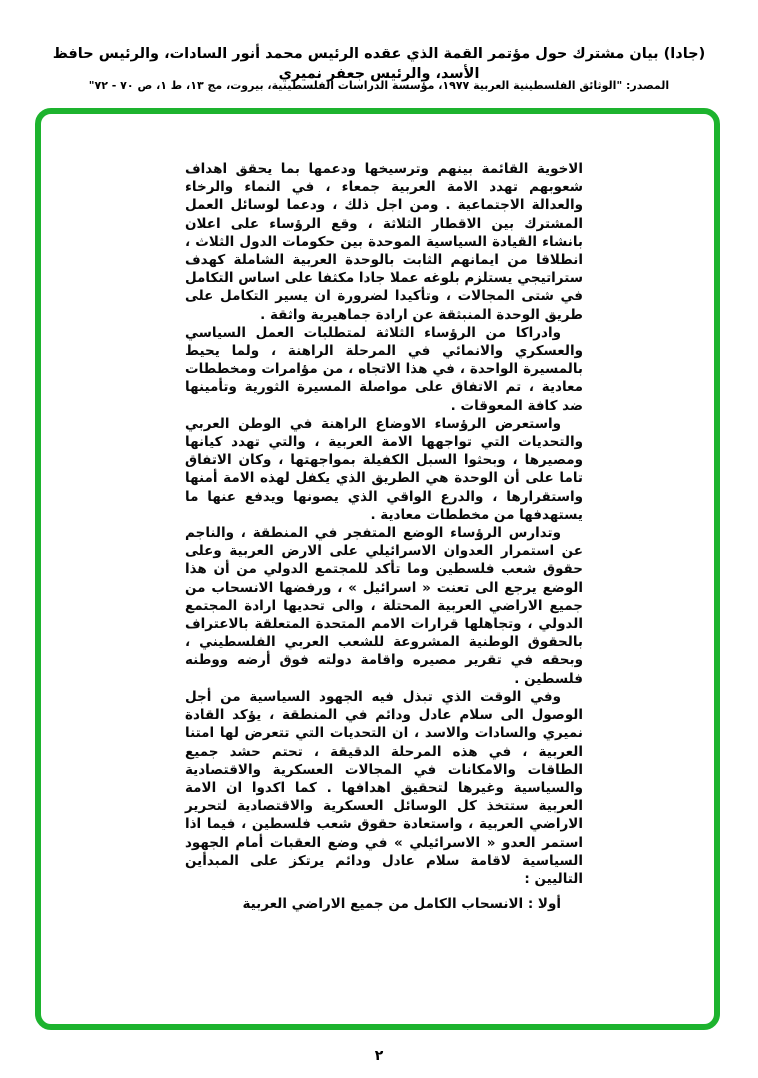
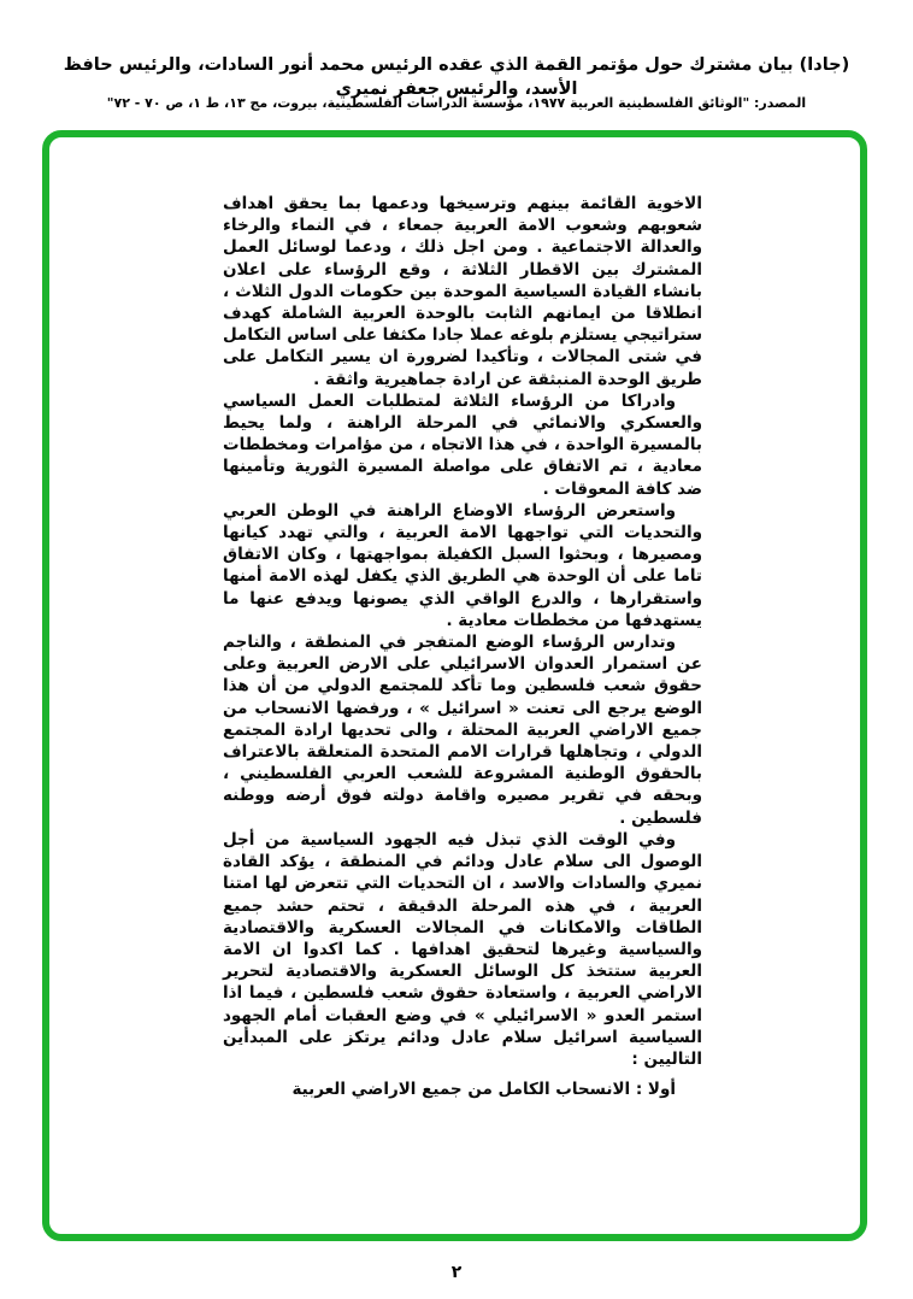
  (جادا) بيان مشترك حول مؤتمر القمة الذي عقده الرئيس محمد أنور السادات، والرئيس حافظ الأسد، والرئيس جعفر نميري
  المصدر: "الوثائق الفلسطينية العربية ١٩٧٧، مؤسسة الدراسات الفلسطينية، بيروت، مج ١٣، ط ١، ص ٧٠ - ٧٢"
- الاخوية القائمة بينهم وترسيخها ودعمها بما يحقق اهداف شعوبهم تهدد الامة العربية جمعاء ، في النماء والرخاء والعدالة الاجتماعية . ومن اجل ذلك ، ودعما لوسائل العمل المشترك بين الاقطار الثلاثة ، وقع الرؤساء على اعلان بانشاء القيادة السياسية الموحدة بين حكومات الدول الثلاث ، انطلاقا من ايمانهم الثابت بالوحدة العربية الشاملة كهدف ستراتيجي يستلزم بلوغه عملا جادا مكثفا على اساس التكامل في شتى المجالات ، وتأكيدا لضرورة ان يسير التكامل على طريق الوحدة المنبثقة عن ارادة جماهيرية واثقة .
+ الاخوية القائمة بينهم وترسيخها ودعمها بما يحقق اهداف شعوبهم وشعوب الامة العربية جمعاء ، في النماء والرخاء والعدالة الاجتماعية . ومن اجل ذلك ، ودعما لوسائل العمل المشترك بين الاقطار الثلاثة ، وقع الرؤساء على اعلان بانشاء القيادة السياسية الموحدة بين حكومات الدول الثلاث ، انطلاقا من ايمانهم الثابت بالوحدة العربية الشاملة كهدف ستراتيجي يستلزم بلوغه عملا جادا مكثفا على اساس التكامل في شتى المجالات ، وتأكيدا لضرورة ان يسير التكامل على طريق الوحدة المنبثقة عن ارادة جماهيرية واثقة .
  وادراكا من الرؤساء الثلاثة لمتطلبات العمل السياسي والعسكري والانمائي في المرحلة الراهنة ، ولما يحيط بالمسيرة الواحدة ، في هذا الاتجاه ، من مؤامرات ومخططات معادية ، تم الاتفاق على مواصلة المسيرة الثورية وتأمينها ضد كافة المعوقات .
  واستعرض الرؤساء الاوضاع الراهنة في الوطن العربي والتحديات التي تواجهها الامة العربية ، والتي تهدد كيانها ومصيرها ، وبحثوا السبل الكفيلة بمواجهتها ، وكان الاتفاق تاما على أن الوحدة هي الطريق الذي يكفل لهذه الامة أمنها واستقرارها ، والدرع الواقي الذي يصونها ويدفع عنها ما يستهدفها من مخططات معادية .
  وتدارس الرؤساء الوضع المتفجر في المنطقة ، والناجم عن استمرار العدوان الاسرائيلي على الارض العربية وعلى حقوق شعب فلسطين وما تأكد للمجتمع الدولي من أن هذا الوضع يرجع الى تعنت « اسرائيل » ، ورفضها الانسحاب من جميع الاراضي العربية المحتلة ، والى تحديها ارادة المجتمع الدولي ، وتجاهلها قرارات الامم المتحدة المتعلقة بالاعتراف بالحقوق الوطنية المشروعة للشعب العربي الفلسطيني ، وبحقه في تقرير مصيره واقامة دولته فوق أرضه ووطنه فلسطين .
- وفي الوقت الذي تبذل فيه الجهود السياسية من أجل الوصول الى سلام عادل ودائم في المنطقة ، يؤكد القادة نميري والسادات والاسد ، ان التحديات التي تتعرض لها امتنا العربية ، في هذه المرحلة الدقيقة ، تحتم حشد جميع الطاقات والامكانات في المجالات العسكرية والاقتصادية والسياسية وغيرها لتحقيق اهدافها . كما اكدوا ان الامة العربية ستتخذ كل الوسائل العسكرية والاقتصادية لتحرير الاراضي العربية ، واستعادة حقوق شعب فلسطين ، فيما اذا استمر العدو « الاسرائيلي » في وضع العقبات أمام الجهود السياسية لاقامة سلام عادل ودائم يرتكز على المبدأين التاليين :
+ وفي الوقت الذي تبذل فيه الجهود السياسية من أجل الوصول الى سلام عادل ودائم في المنطقة ، يؤكد القادة نميري والسادات والاسد ، ان التحديات التي تتعرض لها امتنا العربية ، في هذه المرحلة الدقيقة ، تحتم حشد جميع الطاقات والامكانات في المجالات العسكرية والاقتصادية والسياسية وغيرها لتحقيق اهدافها . كما اكدوا ان الامة العربية ستتخذ كل الوسائل العسكرية والاقتصادية لتحرير الاراضي العربية ، واستعادة حقوق شعب فلسطين ، فيما اذا استمر العدو « الاسرائيلي » في وضع العقبات أمام الجهود السياسية اسرائيل سلام عادل ودائم يرتكز على المبدأين التاليين :
  أولا : الانسحاب الكامل من جميع الاراضي العربية
  ٢
